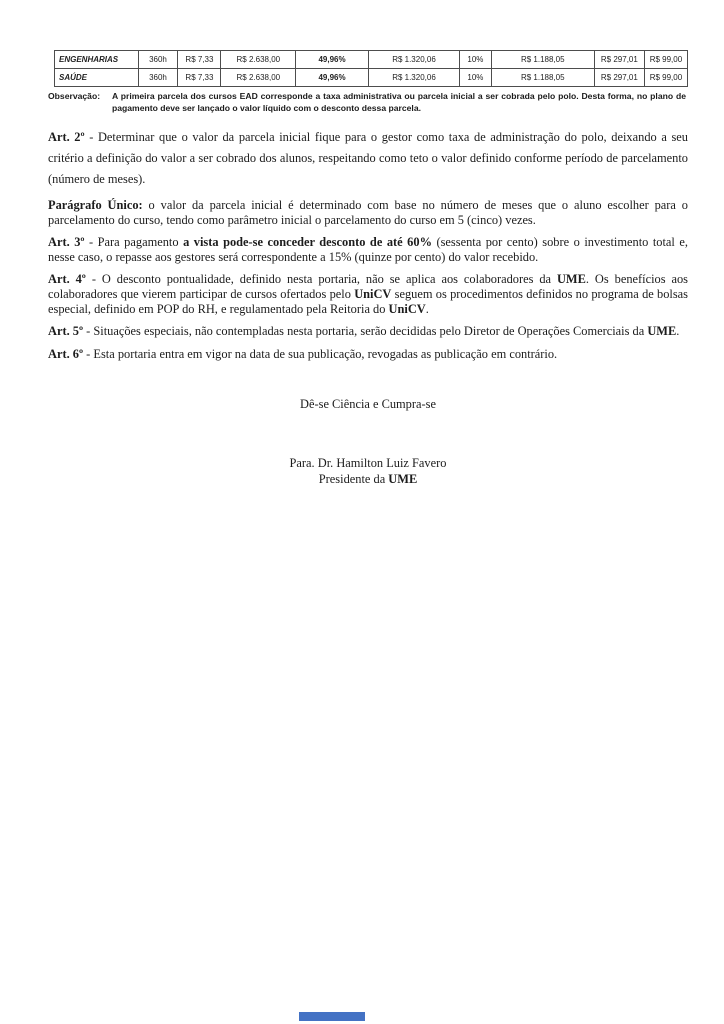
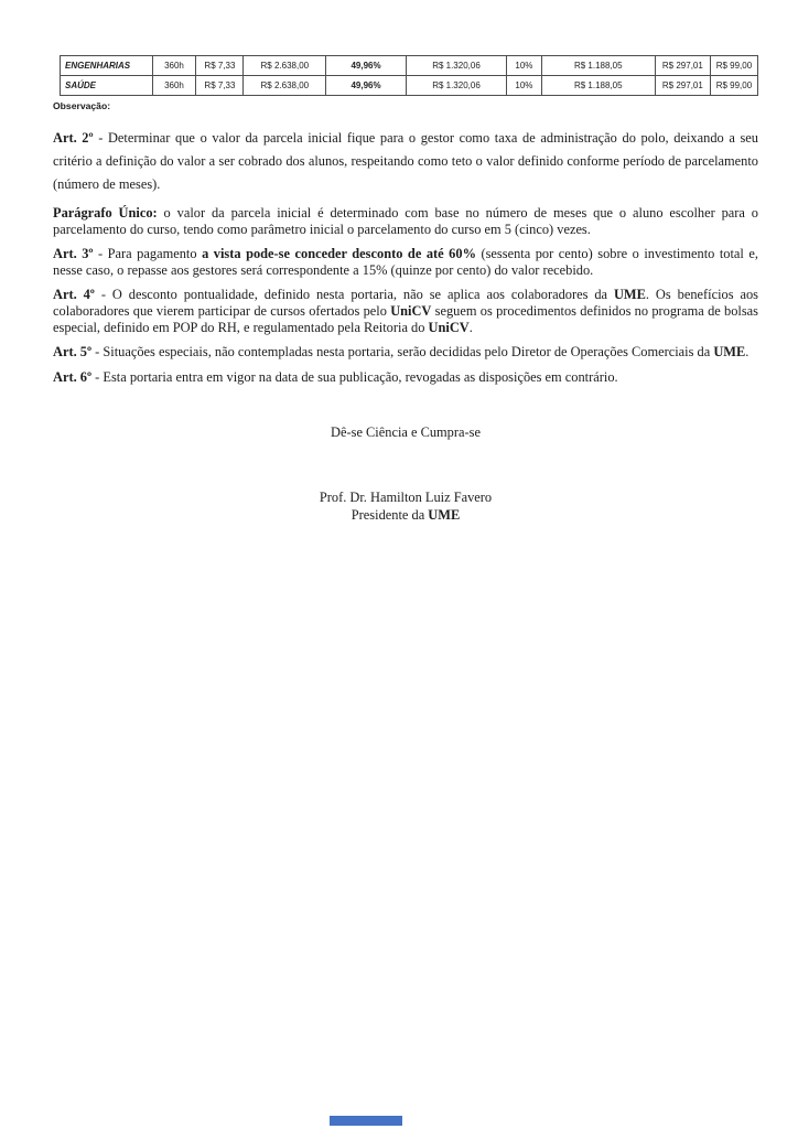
  ENGENHARIAS	360h	R$ 7,33	R$ 2.638,00	49,96%	R$ 1.320,06	10%	R$ 1.188,05	R$ 297,01	R$ 99,00
  SAÚDE	360h	R$ 7,33	R$ 2.638,00	49,96%	R$ 1.320,06	10%	R$ 1.188,05	R$ 297,01	R$ 99,00
  Observação:
- A primeira parcela dos cursos EAD corresponde a taxa administrativa ou parcela inicial a ser cobrada pelo polo. Desta forma, no plano de pagamento deve ser lançado o valor líquido com o desconto dessa parcela.
  Art. 2º - Determinar que o valor da parcela inicial fique para o gestor como taxa de administração do polo, deixando a seu critério a definição do valor a ser cobrado dos alunos, respeitando como teto o valor definido conforme período de parcelamento (número de meses).
  Parágrafo Único: o valor da parcela inicial é determinado com base no número de meses que o aluno escolher para o parcelamento do curso, tendo como parâmetro inicial o parcelamento do curso em 5 (cinco) vezes.
  Art. 3º - Para pagamento a vista pode-se conceder desconto de até 60% (sessenta por cento) sobre o investimento total e, nesse caso, o repasse aos gestores será correspondente a 15% (quinze por cento) do valor recebido.
  Art. 4º - O desconto pontualidade, definido nesta portaria, não se aplica aos colaboradores da UME. Os benefícios aos colaboradores que vierem participar de cursos ofertados pelo UniCV seguem os procedimentos definidos no programa de bolsas especial, definido em POP do RH, e regulamentado pela Reitoria do UniCV.
  Art. 5º - Situações especiais, não contempladas nesta portaria, serão decididas pelo Diretor de Operações Comerciais da UME.
- Art. 6º - Esta portaria entra em vigor na data de sua publicação, revogadas as publicação em contrário.
+ Art. 6º - Esta portaria entra em vigor na data de sua publicação, revogadas as disposições em contrário.
  Dê-se Ciência e Cumpra-se
- Para. Dr. Hamilton Luiz Favero
+ Prof. Dr. Hamilton Luiz Favero
  Presidente da UME
